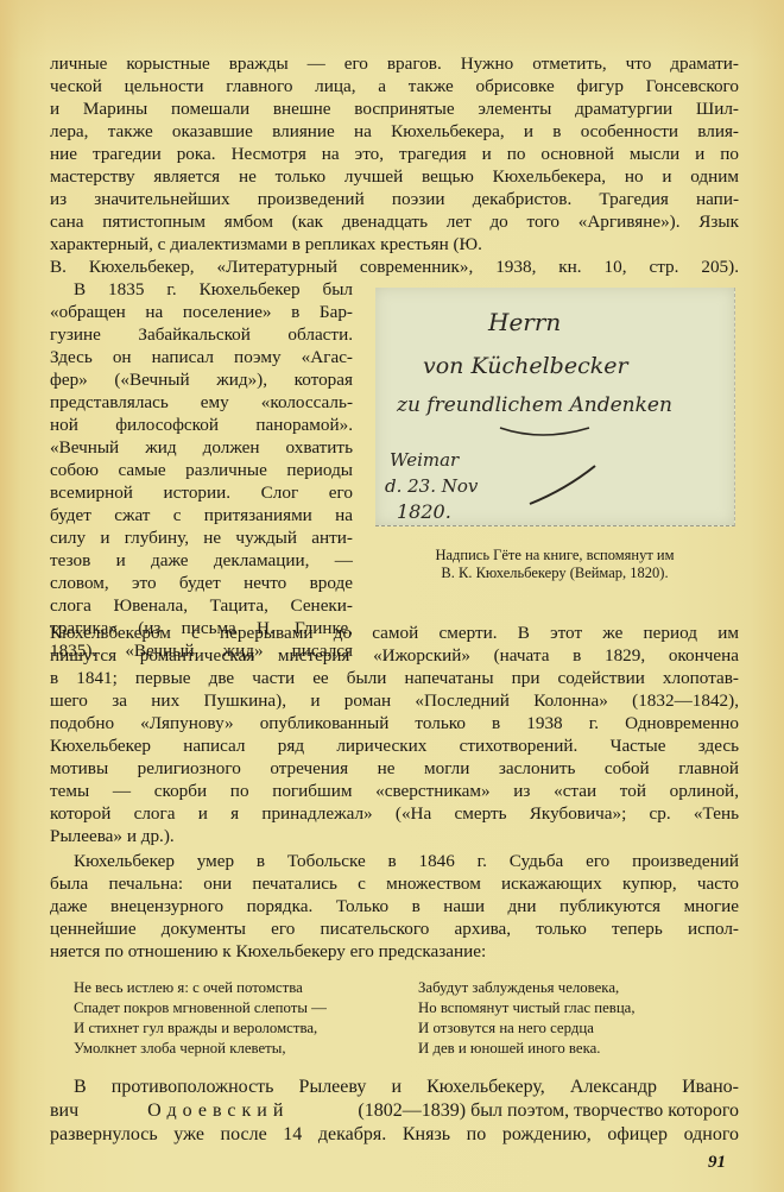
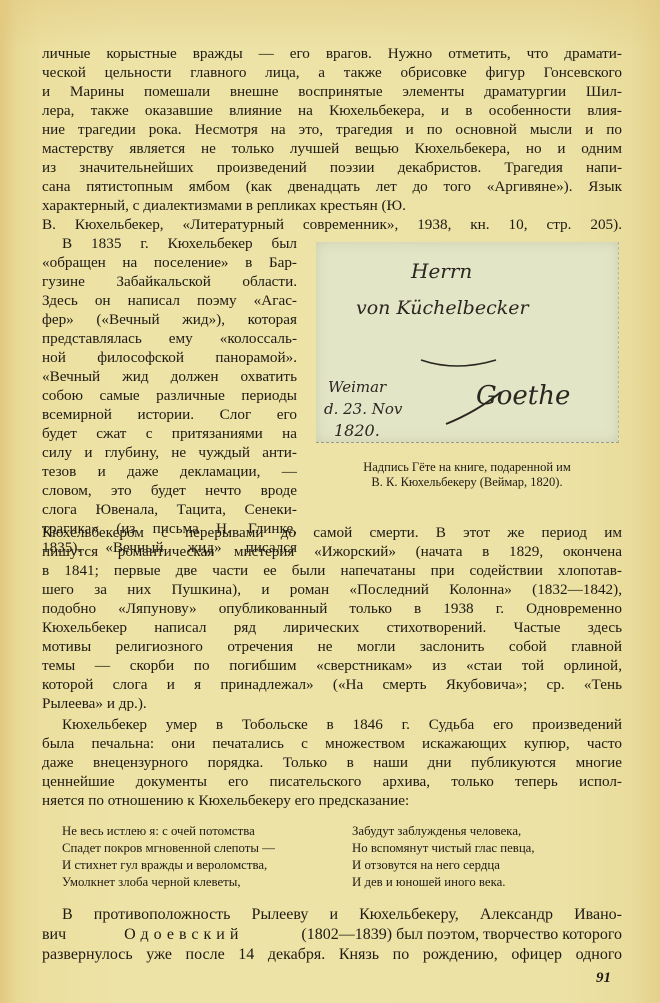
  личные корыстные вражды — его врагов. Нужно отметить, что драмати-
  ческой цельности главного лица, а также обрисовке фигур Гонсевского
  и Марины помешали внешне воспринятые элементы драматургии Шил-
  лера, также оказавшие влияние на Кюхельбекера, и в особенности влия-
  ние трагедии рока. Несмотря на это, трагедия и по основной мысли и по
  мастерству является не только лучшей вещью Кюхельбекера, но и одним
  из значительнейших произведений поэзии декабристов. Трагедия напи-
  сана пятистопным ямбом (как двенадцать лет до того «Аргивяне»). Язык
  характерный, с диалектизмами в репликах крестьян (Ю.
  В. Кюхельбекер, «Литературный современник», 1938, кн. 10, стр. 205).
  В 1835 г. Кюхельбекер был
  «обращен на поселение» в Бар-
  гузине Забайкальской области.
  Здесь он написал поэму «Агас-
  фер» («Вечный жид»), которая
  представлялась ему «колоссаль-
  ной философской панорамой».
  «Вечный жид должен охватить
  собою самые различные периоды
  всемирной истории. Слог его
  будет сжат с притязаниями на
  силу и глубину, не чуждый анти-
  тезов и даже декламации, —
  словом, это будет нечто вроде
  слога Ювенала, Тацита, Сенеки-
  трагика» (из письма Н. Глинке,
  1835). «Вечный жид» писался
  Herrn
  von Küchelbecker
- zu freundlichem Andenken
  Weimar
  d. 23. Nov
  1820.
+ Goethe
- Надпись Гёте на книге, вспомянут им
+ Надпись Гёте на книге, подаренной им
  В. К. Кюхельбекеру (Веймар, 1820).
  Кюхельбекером с перерывами до самой смерти. В этот же период им
  пишутся романтическая мистерия «Ижорский» (начата в 1829, окончена
  в 1841; первые две части ее были напечатаны при содействии хлопотав-
  шего за них Пушкина), и роман «Последний Колонна» (1832—1842),
  подобно «Ляпунову» опубликованный только в 1938 г. Одновременно
  Кюхельбекер написал ряд лирических стихотворений. Частые здесь
  мотивы религиозного отречения не могли заслонить собой главной
  темы — скорби по погибшим «сверстникам» из «стаи той орлиной,
  которой слога и я принадлежал» («На смерть Якубовича»; ср. «Тень
  Рылеева» и др.).
  Кюхельбекер умер в Тобольске в 1846 г. Судьба его произведений
  была печальна: они печатались с множеством искажающих купюр, часто
  даже внецензурного порядка. Только в наши дни публикуются многие
  ценнейшие документы его писательского архива, только теперь испол-
  няется по отношению к Кюхельбекеру его предсказание:
  Не весь истлею я: с очей потомства
  Спадет покров мгновенной слепоты —
  И стихнет гул вражды и вероломства,
  Умолкнет злоба черной клеветы,
  Забудут заблужденья человека,
  Но вспомянут чистый глас певца,
  И отзовутся на него сердца
  И дев и юношей иного века.
  В противоположность Рылееву и Кюхельбекеру, Александр Ивано-
  вич
  Одоевский
  (1802—1839) был поэтом, творчество которого
  развернулось уже после 14 декабря. Князь по рождению, офицер одного
  91
